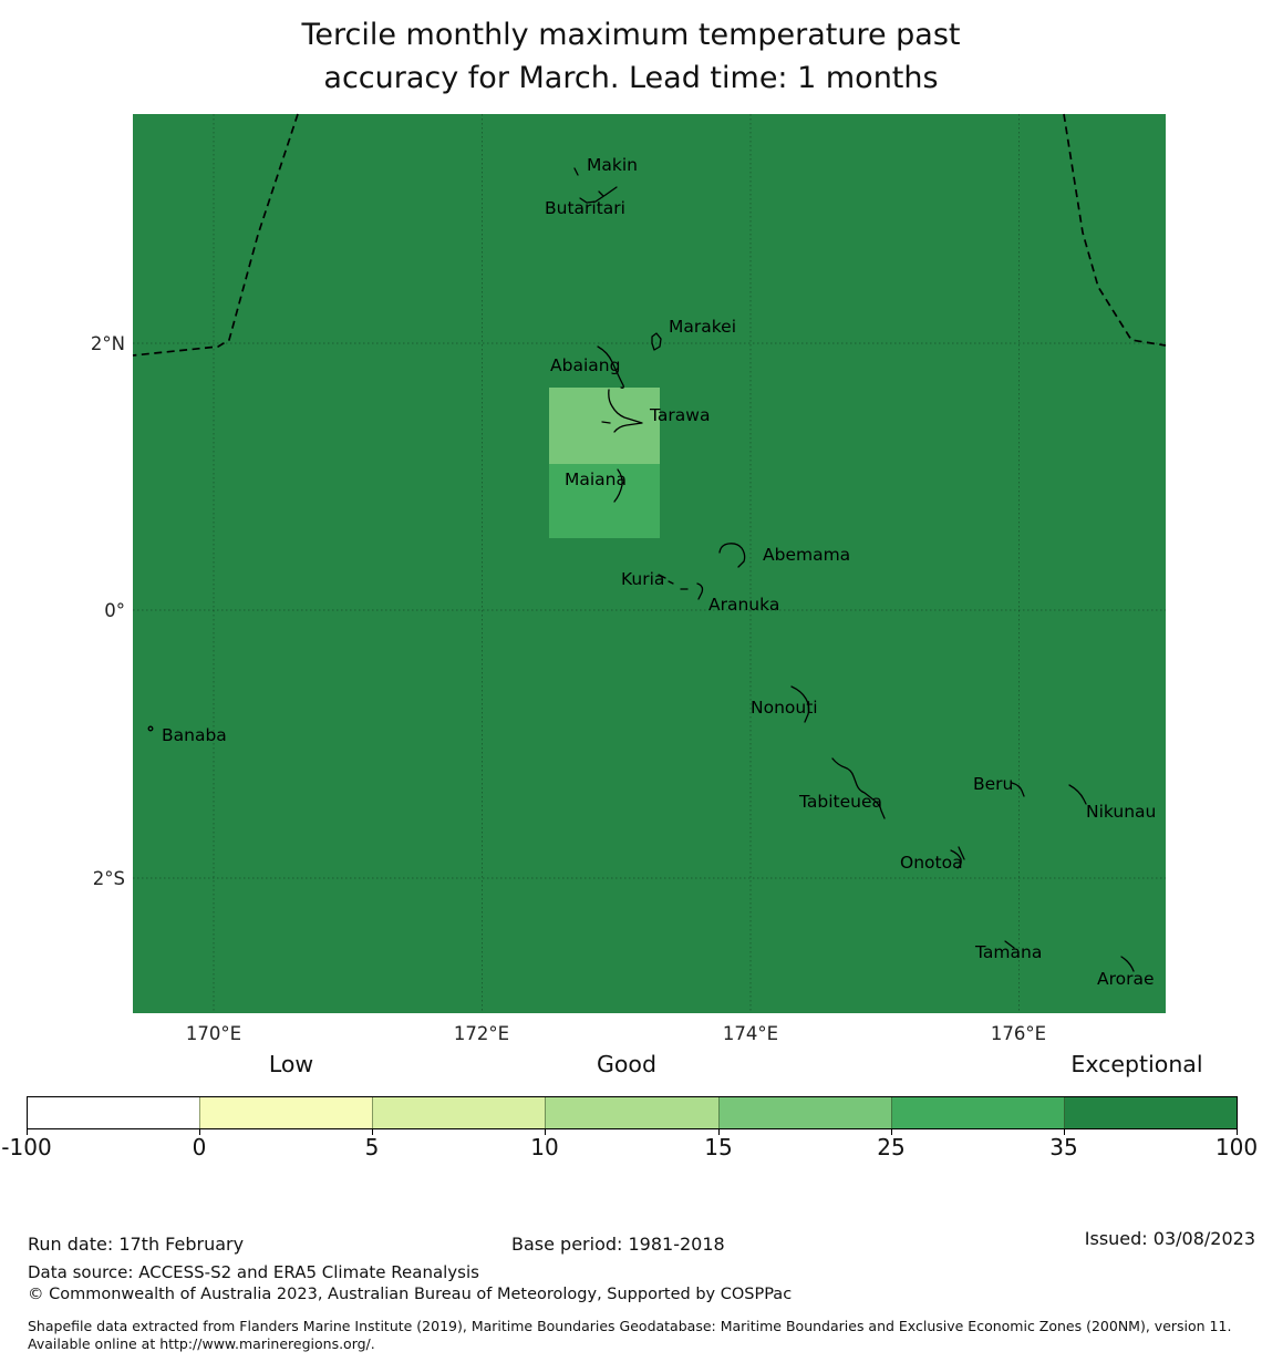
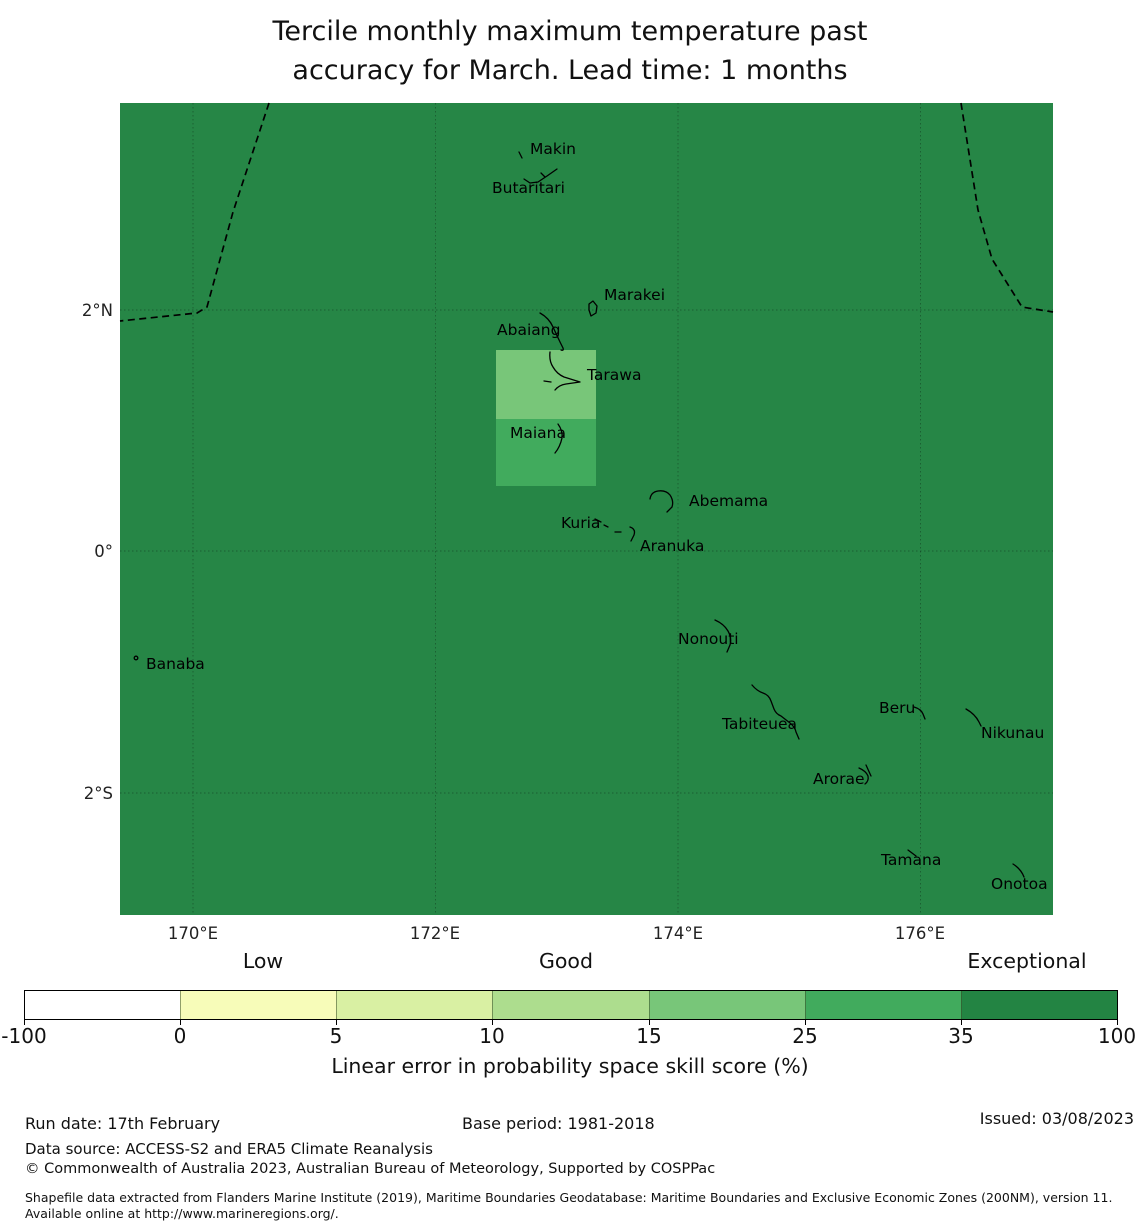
  Tercile monthly maximum temperature past
  accuracy for March. Lead time: 1 months
  Makin
  Butaritari
  Marakei
  Abaiang
  Tarawa
  Maiana
  Abemama
  Kuria
  Aranuka
  Nonouti
  Banaba
  Tabiteuea
  Beru
  Nikunau
- Onotoa
+ Arorae
  Tamana
- Arorae
+ Onotoa
  2°N
  0°
  2°S
  170°E
  172°E
  174°E
  176°E
  Low
  Good
  Exceptional
  -100
  0
  5
  10
  15
  25
  35
  100
+ Linear error in probability space skill score (%)
  Run date: 17th February
  Base period: 1981-2018
  Issued: 03/08/2023
  Data source: ACCESS-S2 and ERA5 Climate Reanalysis
  © Commonwealth of Australia 2023, Australian Bureau of Meteorology, Supported by COSPPac
  Shapefile data extracted from Flanders Marine Institute (2019), Maritime Boundaries Geodatabase: Maritime Boundaries and Exclusive Economic Zones (200NM), version 11. Available online at http://www.marineregions.org/.
